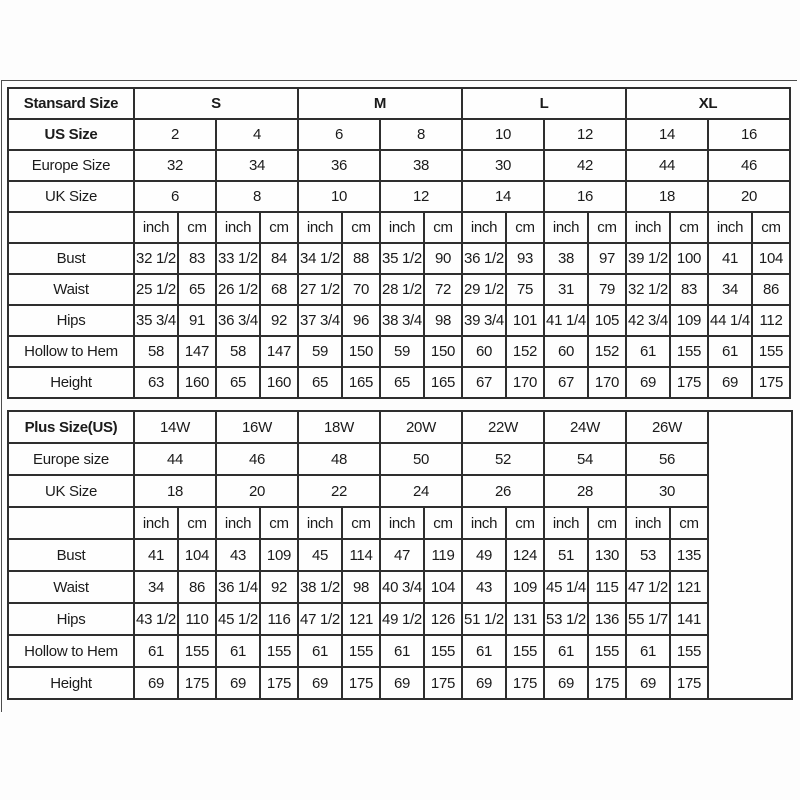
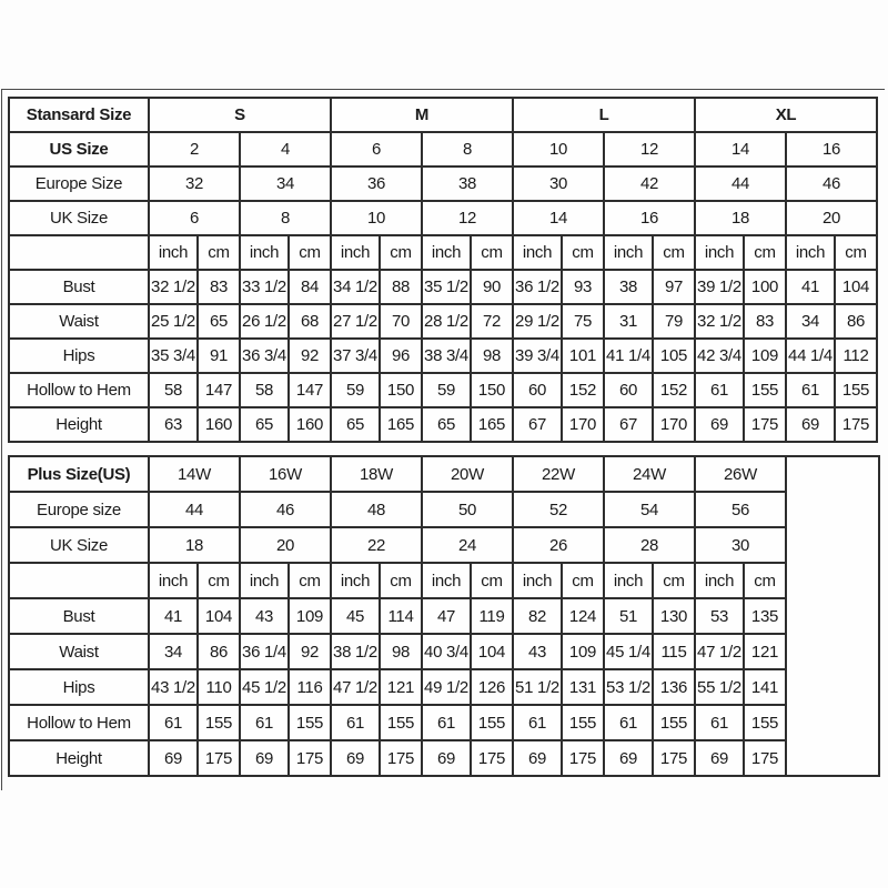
  Stansard Size	S	M	L	XL
  US Size	2	4	6	8	10	12	14	16
  Europe Size	32	34	36	38	30	42	44	46
  UK Size	6	8	10	12	14	16	18	20
  	inch	cm	inch	cm	inch	cm	inch	cm	inch	cm	inch	cm	inch	cm	inch	cm
  Bust	32 1/2	83	33 1/2	84	34 1/2	88	35 1/2	90	36 1/2	93	38	97	39 1/2	100	41	104
  Waist	25 1/2	65	26 1/2	68	27 1/2	70	28 1/2	72	29 1/2	75	31	79	32 1/2	83	34	86
  Hips	35 3/4	91	36 3/4	92	37 3/4	96	38 3/4	98	39 3/4	101	41 1/4	105	42 3/4	109	44 1/4	112
  Hollow to Hem	58	147	58	147	59	150	59	150	60	152	60	152	61	155	61	155
  Height	63	160	65	160	65	165	65	165	67	170	67	170	69	175	69	175
  Plus Size(US)	14W	16W	18W	20W	22W	24W	26W
  Europe size	44	46	48	50	52	54	56
  UK Size	18	20	22	24	26	28	30
  	inch	cm	inch	cm	inch	cm	inch	cm	inch	cm	inch	cm	inch	cm
- Bust	41	104	43	109	45	114	47	119	49	124	51	130	53	135
+ Bust	41	104	43	109	45	114	47	119	82	124	51	130	53	135
  Waist	34	86	36 1/4	92	38 1/2	98	40 3/4	104	43	109	45 1/4	115	47 1/2	121
- Hips	43 1/2	110	45 1/2	116	47 1/2	121	49 1/2	126	51 1/2	131	53 1/2	136	55 1/7	141
+ Hips	43 1/2	110	45 1/2	116	47 1/2	121	49 1/2	126	51 1/2	131	53 1/2	136	55 1/2	141
  Hollow to Hem	61	155	61	155	61	155	61	155	61	155	61	155	61	155
  Height	69	175	69	175	69	175	69	175	69	175	69	175	69	175
